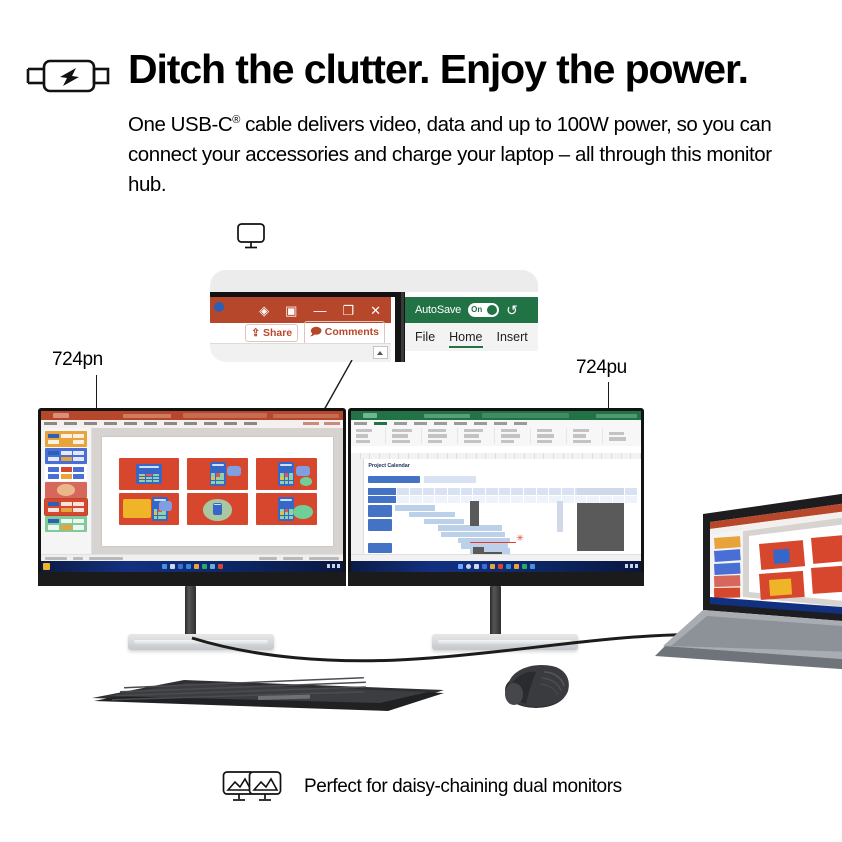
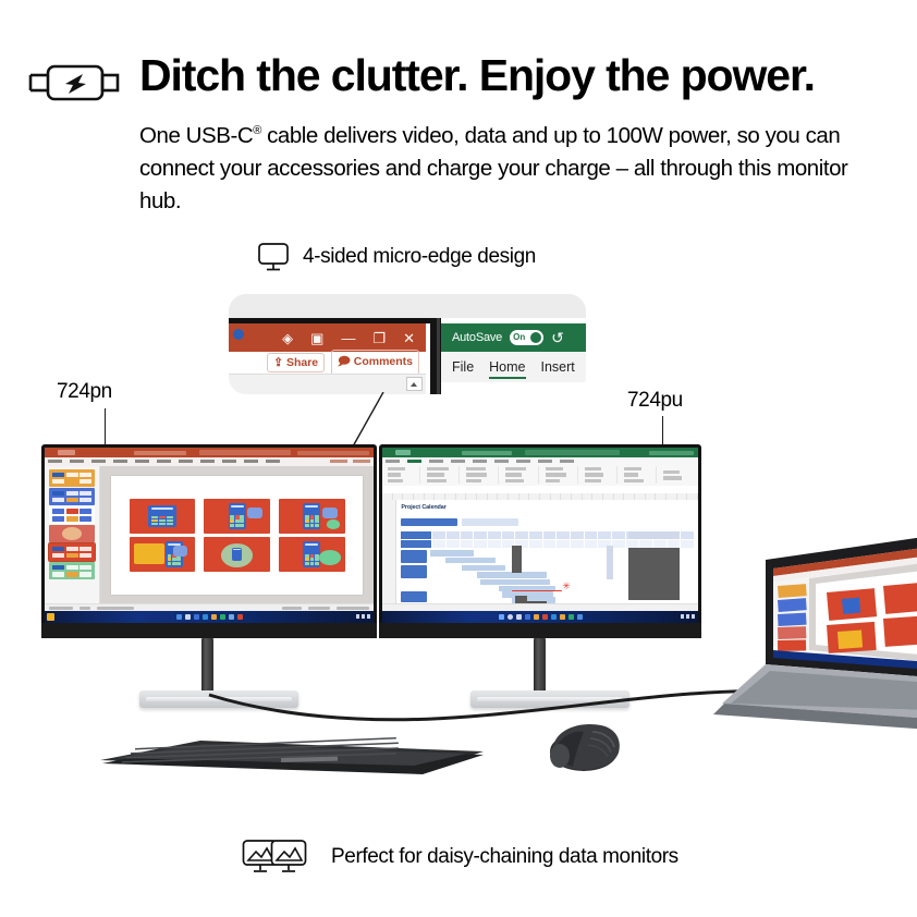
  Ditch the clutter. Enjoy the power.
- One USB-C® cable delivers video, data and up to 100W power, so you can connect your accessories and charge your laptop – all through this monitor hub.
+ One USB-C® cable delivers video, data and up to 100W power, so you can connect your accessories and charge your charge – all through this monitor hub.
+ 4-sided micro-edge design
  ◈
  ▣
  —
  ❐
  ✕
  ⇪ Share
  🗩 Comments
  AutoSave
  On
  ↺
  File
  Home
  Insert
  724pn
  724pu
  ✳
- Perfect for daisy-chaining dual monitors
+ Perfect for daisy-chaining data monitors
